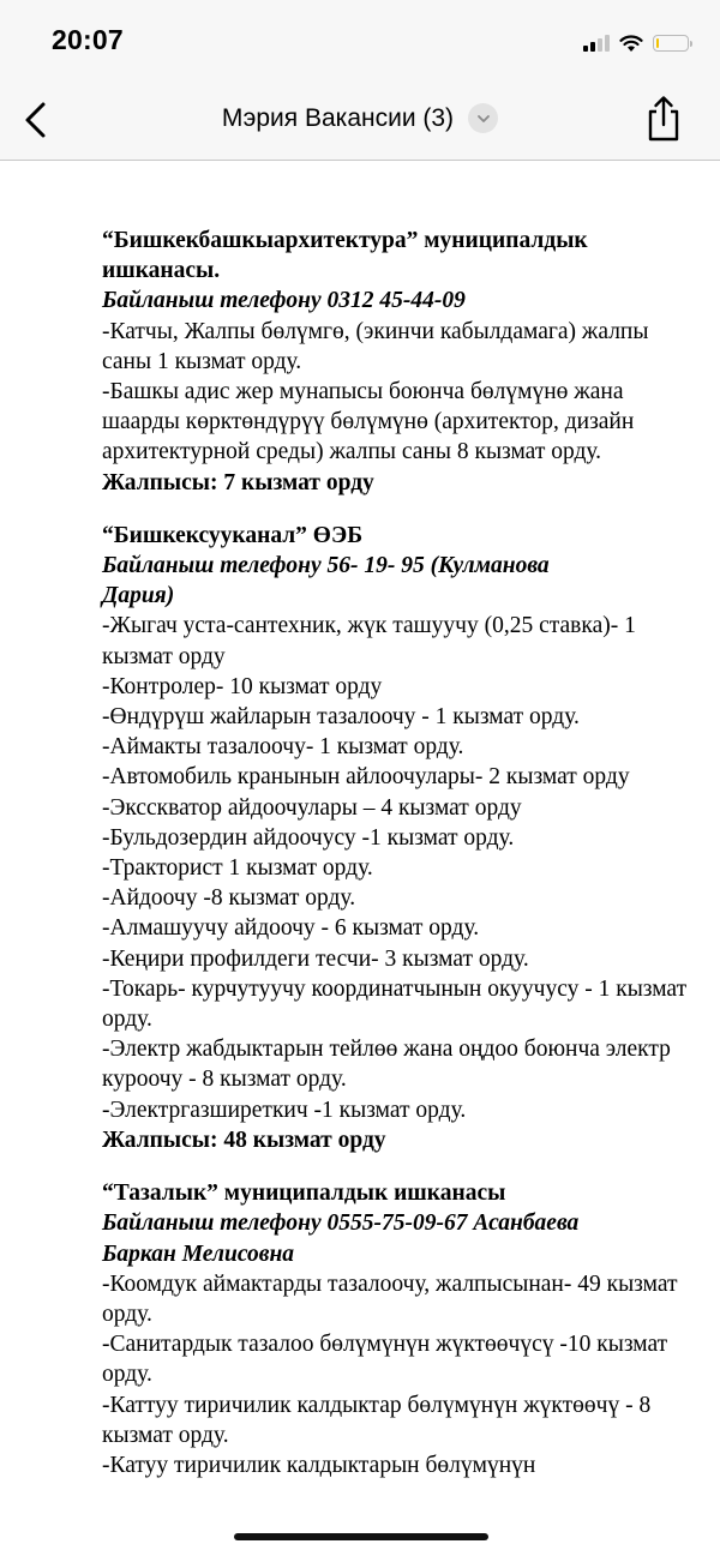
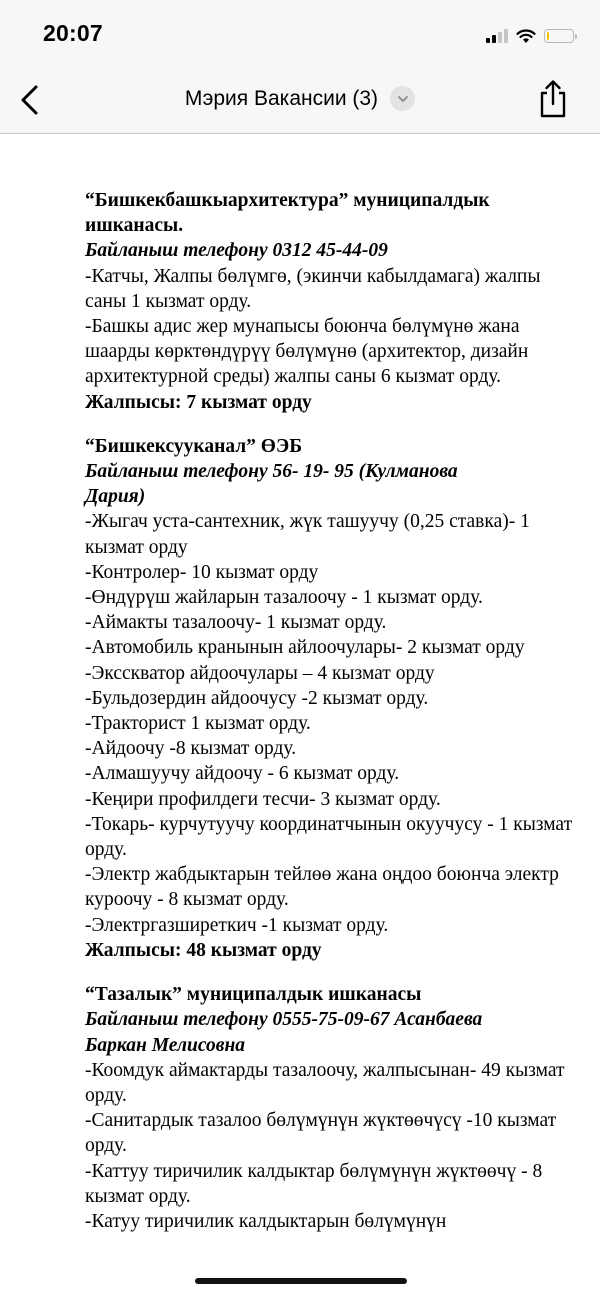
  20:07
  Мэрия Вакансии (3)
  “Бишкекбашкыархитектура” муниципалдык
  ишканасы.
  Байланыш телефону 0312 45-44-09
  -Катчы, Жалпы бөлүмгө, (экинчи кабылдамага) жалпы саны 1 кызмат орду.
- -Башкы адис жер мунапысы боюнча бөлүмүнө жана шаарды көрктөндүрүү бөлүмүнө (архитектор, дизайн архитектурной среды) жалпы саны 8 кызмат орду.
+ -Башкы адис жер мунапысы боюнча бөлүмүнө жана шаарды көрктөндүрүү бөлүмүнө (архитектор, дизайн архитектурной среды) жалпы саны 6 кызмат орду.
  Жалпысы: 7 кызмат орду
  “Бишкексууканал” ӨЭБ
  Байланыш телефону 56- 19- 95 (Кулманова
  Дария)
  -Жыгач уста-сантехник, жүк ташуучу (0,25 ставка)- 1 кызмат орду
  -Контролер- 10 кызмат орду
  -Өндүрүш жайларын тазалоочу - 1 кызмат орду.
  -Аймакты тазалоочу- 1 кызмат орду.
  -Автомобиль кранынын айлоочулары- 2 кызмат орду
  -Эксскватор айдоочулары – 4 кызмат орду
- -Бульдозердин айдоочусу -1 кызмат орду.
+ -Бульдозердин айдоочусу -2 кызмат орду.
  -Тракторист 1 кызмат орду.
  -Айдоочу -8 кызмат орду.
  -Алмашуучу айдоочу - 6 кызмат орду.
  -Кеңири профилдеги тесчи- 3 кызмат орду.
  -Токарь- курчутуучу координатчынын окуучусу - 1 кызмат орду.
  -Электр жабдыктарын тейлөө жана оңдоо боюнча электр куроочу - 8 кызмат орду.
  -Электргазширеткич -1 кызмат орду.
  Жалпысы: 48 кызмат орду
  “Тазалык” муниципалдык ишканасы
  Байланыш телефону 0555-75-09-67 Асанбаева
  Баркан Мелисовна
  -Коомдук аймактарды тазалоочу, жалпысынан- 49 кызмат орду.
  -Санитардык тазалоо бөлүмүнүн жүктөөчүсү -10 кызмат орду.
  -Каттуу тиричилик калдыктар бөлүмүнүн жүктөөчү - 8 кызмат орду.
  -Катуу тиричилик калдыктарын бөлүмүнүн
